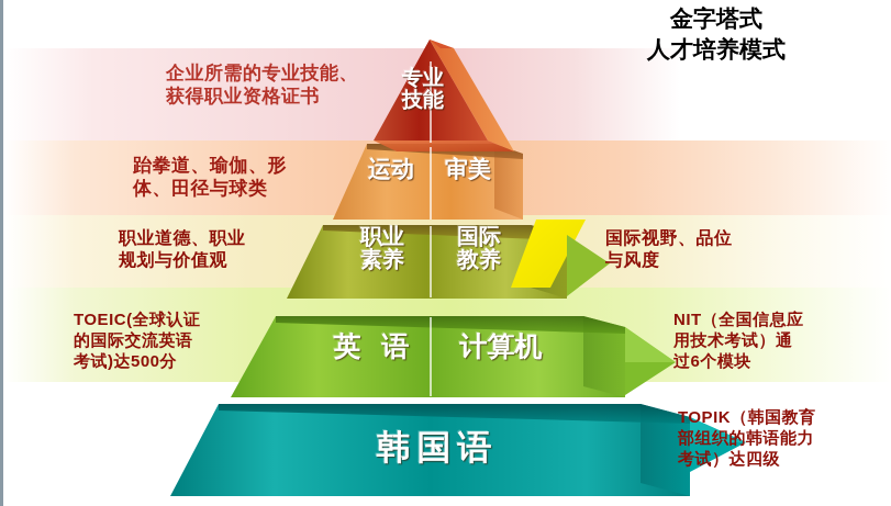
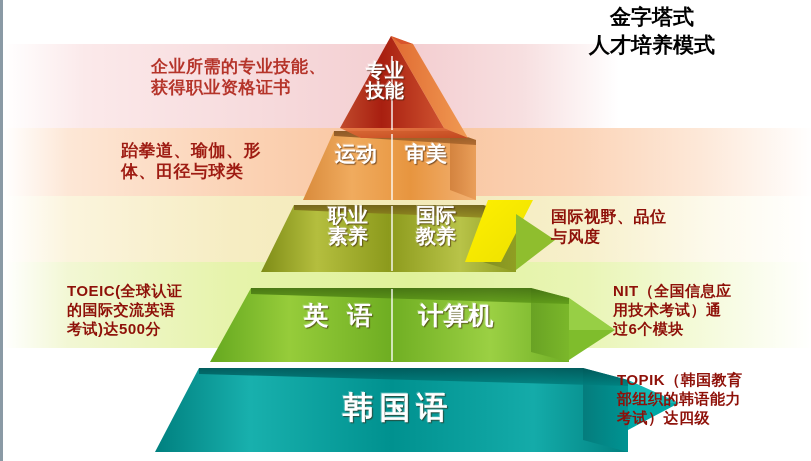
  金字塔式
  人才培养模式
  企业所需的专业技能、
  获得职业资格证书
  跆拳道、瑜伽、形
  体、田径与球类
- 职业道德、职业
- 规划与价值观
  国际视野、品位
  与风度
  TOEIC(全球认证
  的国际交流英语
  考试)达500分
  NIT（全国信息应
  用技术考试）通
  过6个模块
  TOPIK（韩国教育
  部组织的韩语能力
  考试）达四级
  专业
  技能
  运动
  审美
  职业
  素养
  国际
  教养
  英 语
  计算机
  韩国语
